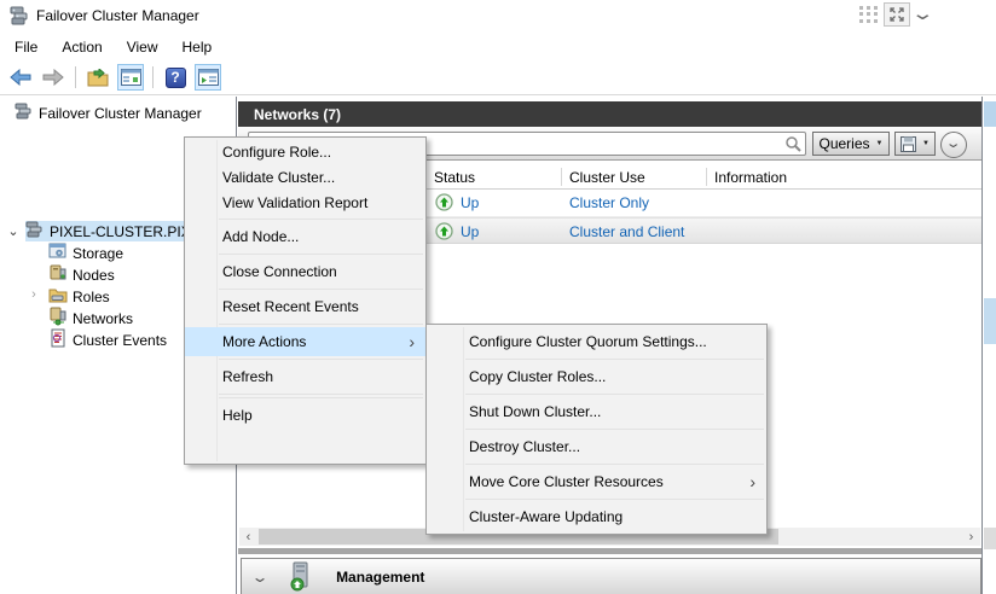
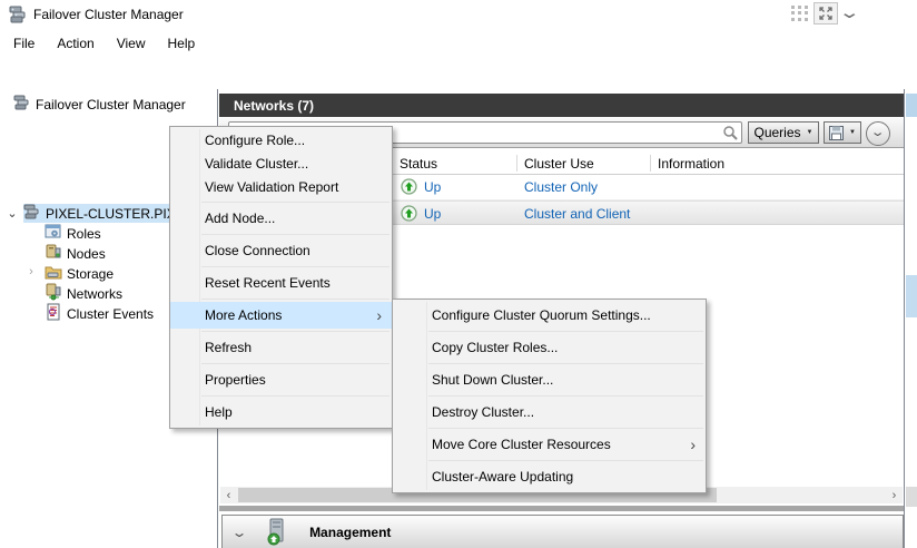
  Failover Cluster Manager
  ⌄
  File
  Action
  View
  Help
- ?
  Failover Cluster Manager
  ⌄
- Storage
+ Roles
  Nodes
  ›
- Roles
+ Storage
  Networks
  Cluster Events
  Networks (7)
  Queries
  ⌄
  Status
  Cluster Use
  Information
  Up
  Cluster Only
  Up
  Cluster and Client
  ‹
  ›
  ⌄
  Management
  Configure Role...
  Validate Cluster...
  View Validation Report
  Add Node...
  Close Connection
  Reset Recent Events
  More Actions
  ›
  Refresh
+ Properties
  Help
  Configure Cluster Quorum Settings...
  Copy Cluster Roles...
  Shut Down Cluster...
  Destroy Cluster...
  Move Core Cluster Resources
  ›
  Cluster-Aware Updating
